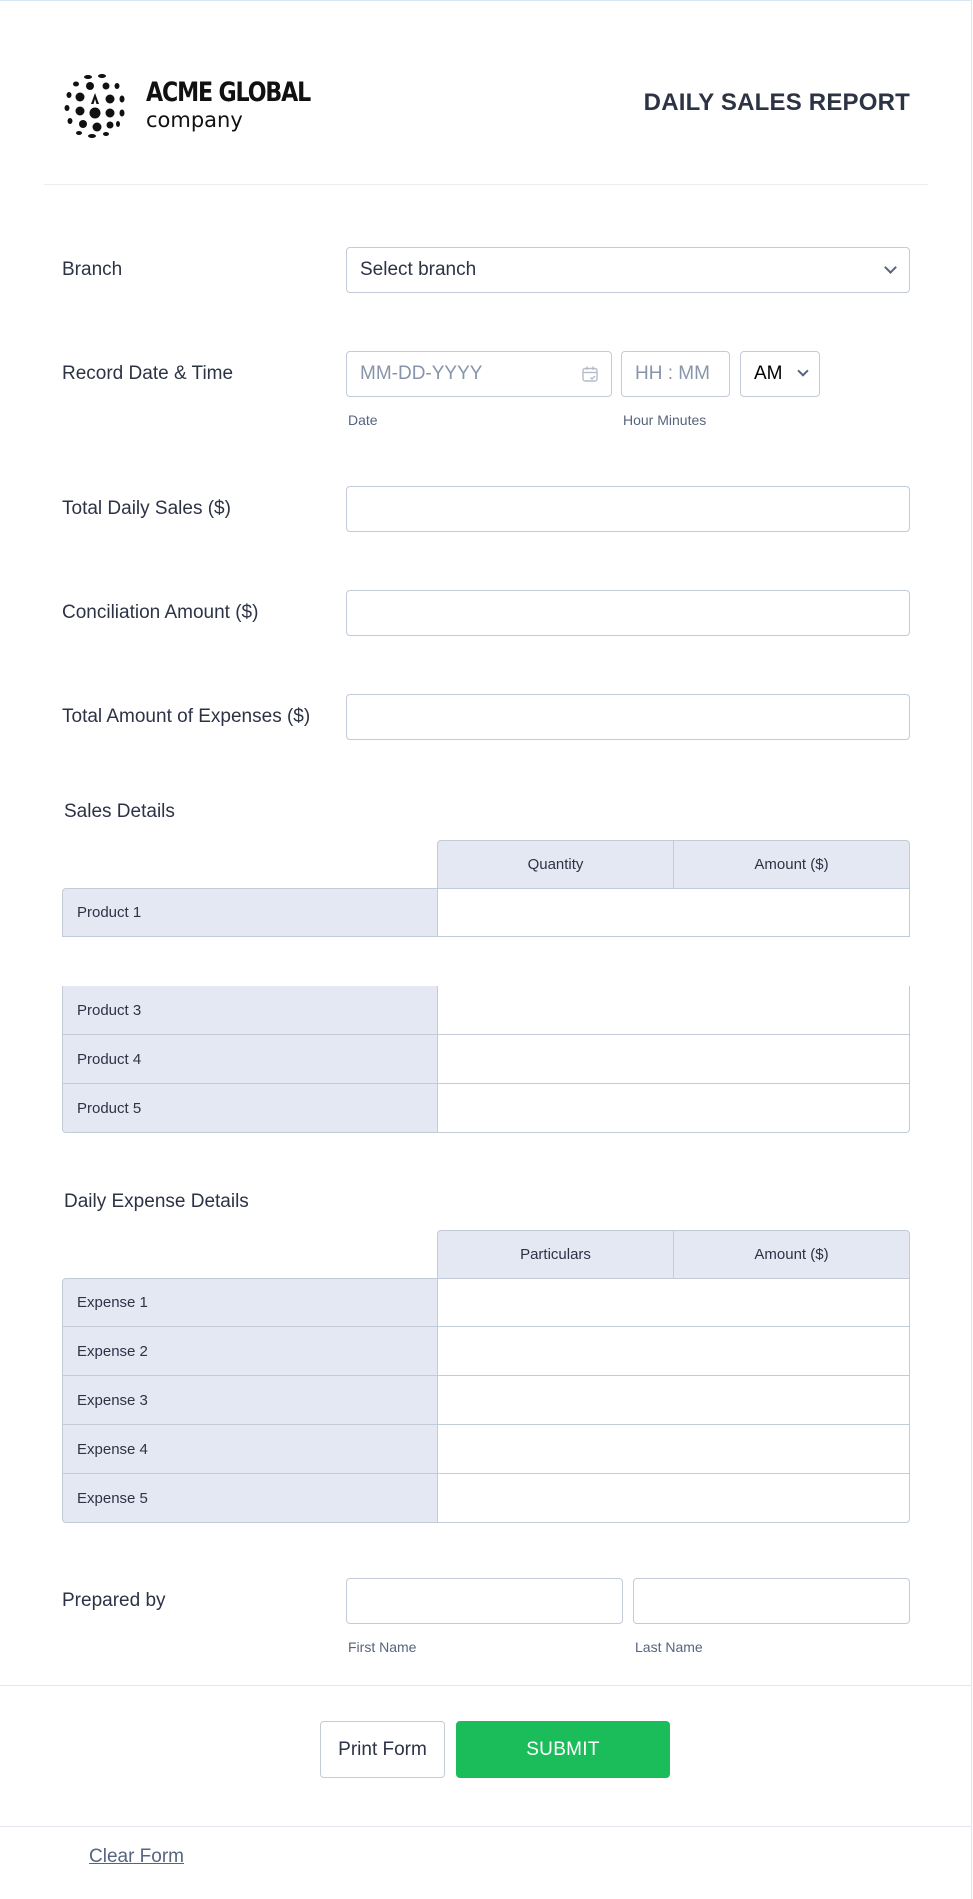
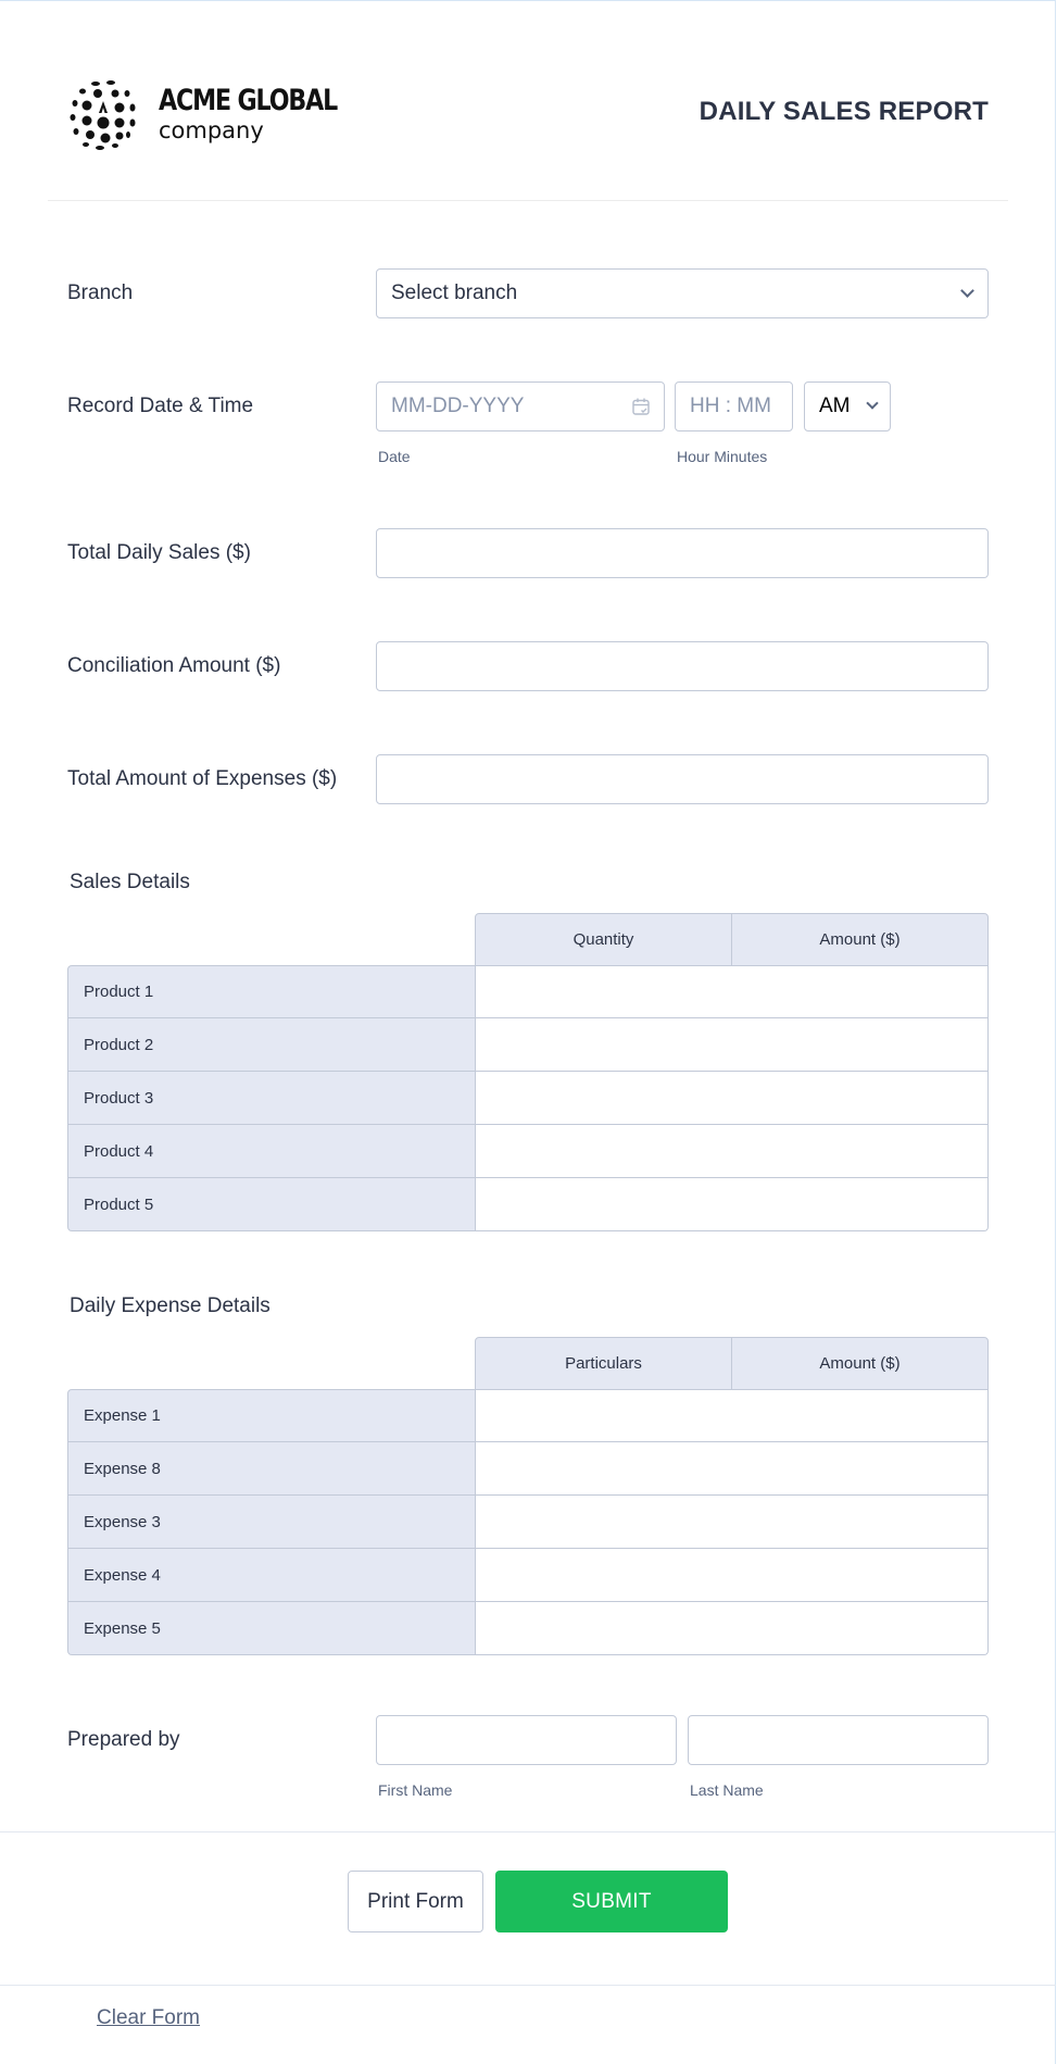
  ACME GLOBAL
  company
  DAILY SALES REPORT
  Branch
  Select branch
  Record Date & Time
  MM-DD-YYYY
  Date
  HH : MM
  Hour Minutes
  AM
  Total Daily Sales ($)
  Conciliation Amount ($)
  Total Amount of Expenses ($)
  Sales Details
  Quantity
  Amount ($)
  Product 1
+ Product 2
  Product 3
  Product 4
  Product 5
  Daily Expense Details
  Particulars
  Amount ($)
  Expense 1
- Expense 2
+ Expense 8
  Expense 3
  Expense 4
  Expense 5
  Prepared by
  First Name
  Last Name
  Print Form
  SUBMIT
  Clear Form
